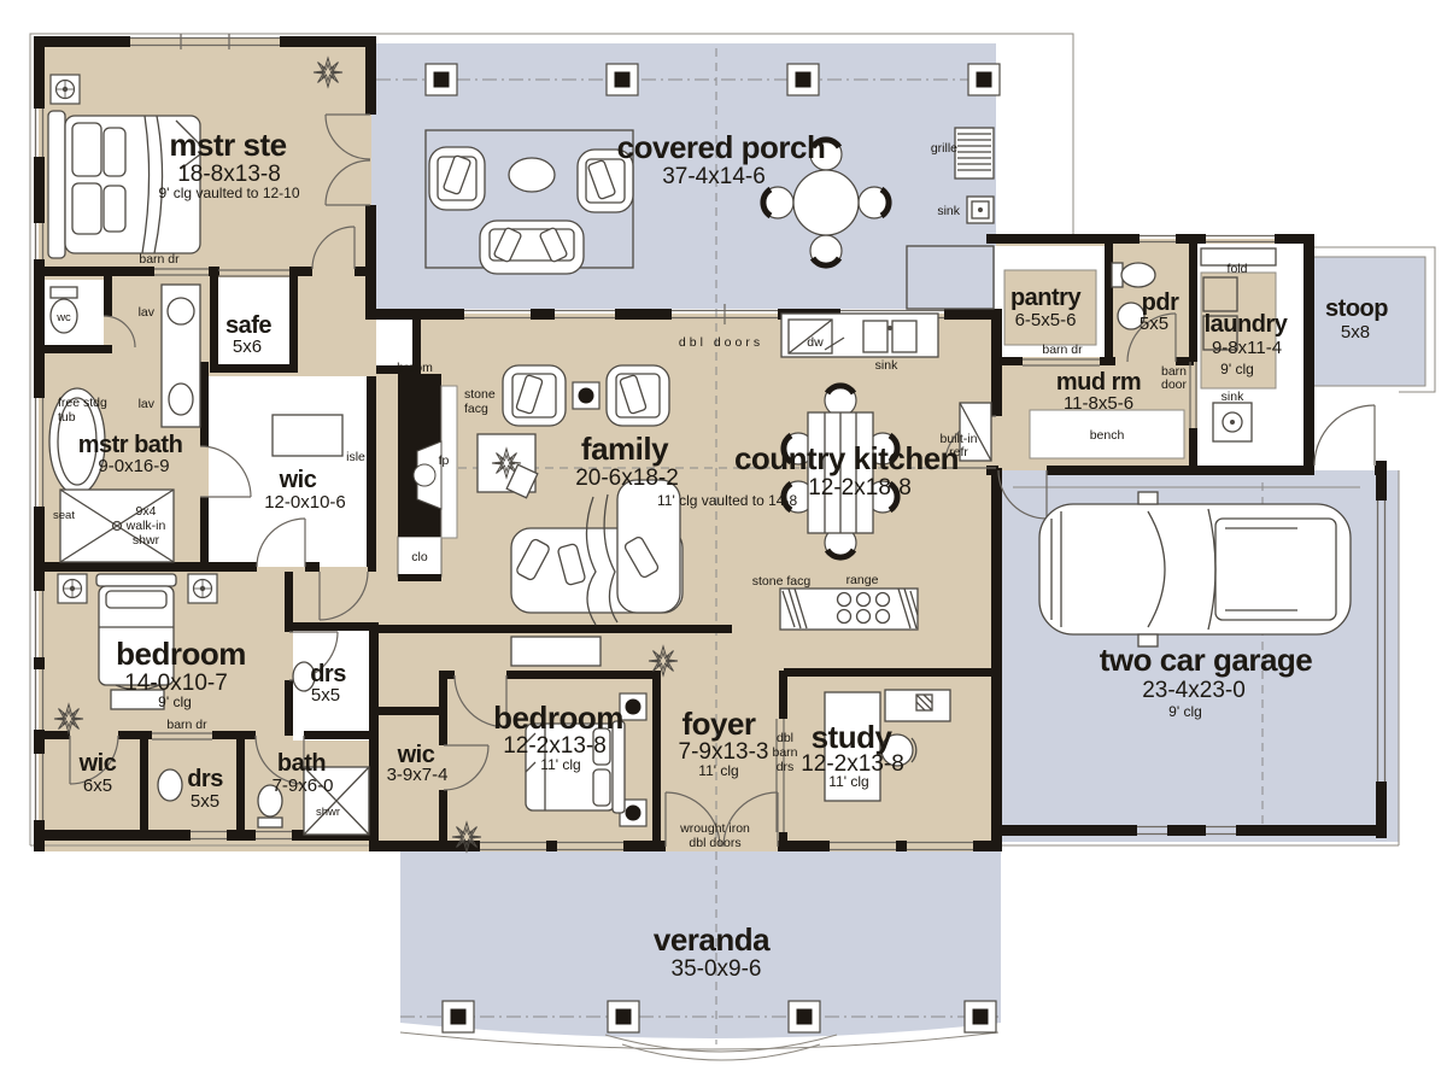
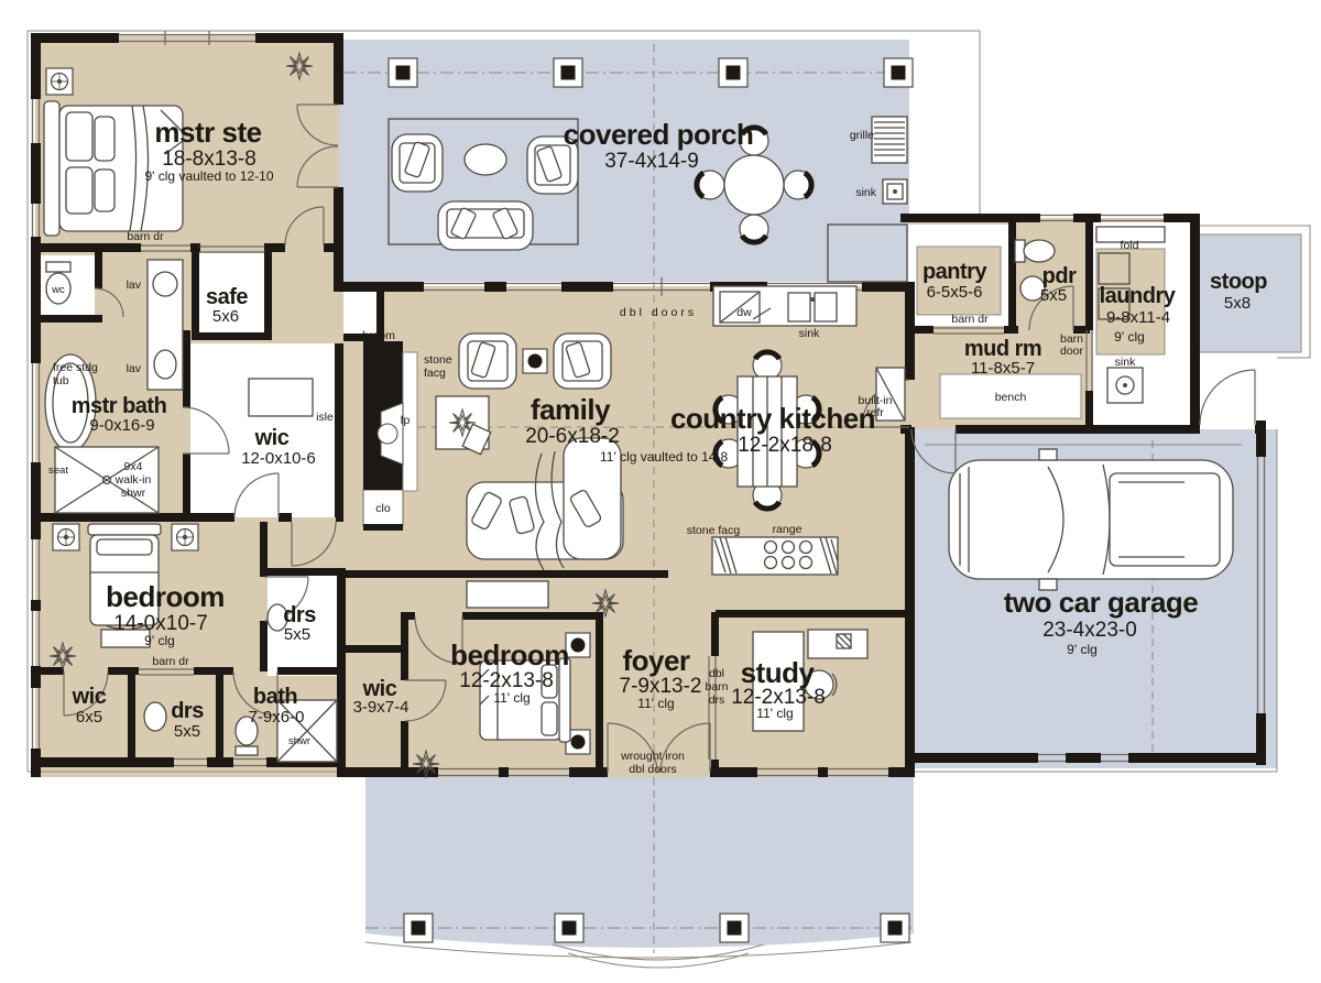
  mstr ste
  18-8x13-8
  9' clg vaulted to 12-10
  covered porch
- 37-4x14-6
+ 37-4x14-9
  pantry
  6-5x5-6
  pdr
  5x5
  laundry
  9-8x11-4
  9' clg
  stoop
  5x8
  mud rm
- 11-8x5-6
+ 11-8x5-7
  mstr bath
  9-0x16-9
  wic
  12-0x10-6
  safe
  5x6
  family
  20-6x18-2
  11' clg vaulted to 14-8
  country kitchen
  12-2x18-8
  two car garage
  23-4x23-0
  9' clg
  bedroom
  14-0x10-7
  9' clg
  drs
  5x5
  wic
  6x5
  drs
  5x5
  bath
  7-9x6-0
  wic
  3-9x7-4
  bedroom
  12-2x13-8
  11' clg
  foyer
- 7-9x13-3
+ 7-9x13-2
  11' clg
  study
  12-2x13-8
  11' clg
- veranda
- 35-0x9-6
  barn dr
  wc
  lav
  lav
  free stdg tub
  seat
  9x4 walk-in shwr
  isle
  broom
  stone facg
  fp
  clo
  dbl doors
  grille
  sink
  dw
  sink
  barn dr
  fold
  barn door
  sink
  bench
  stone facg
  range
  built-in refr
  barn dr
  shwr
  dbl barn drs
  wrought iron dbl doors
